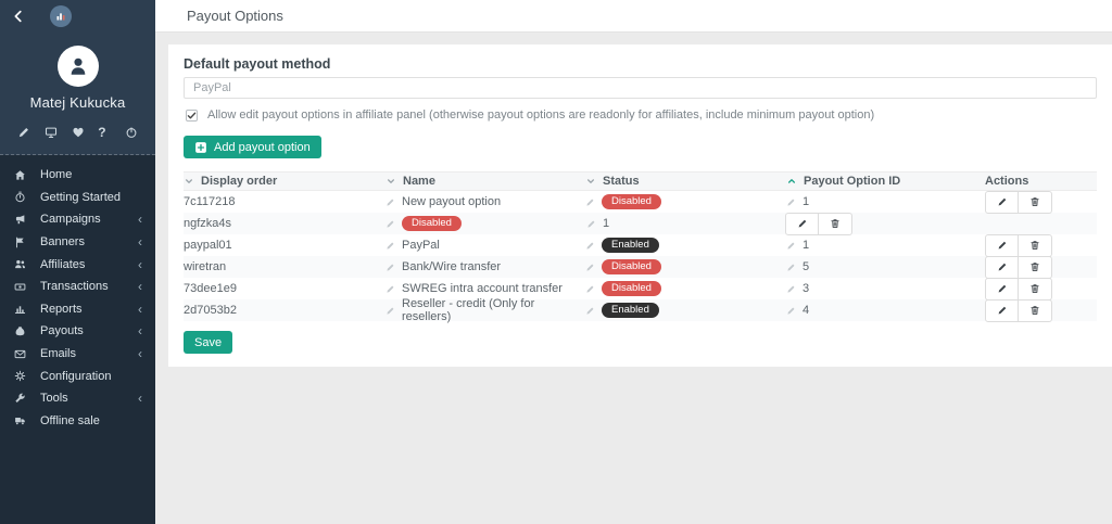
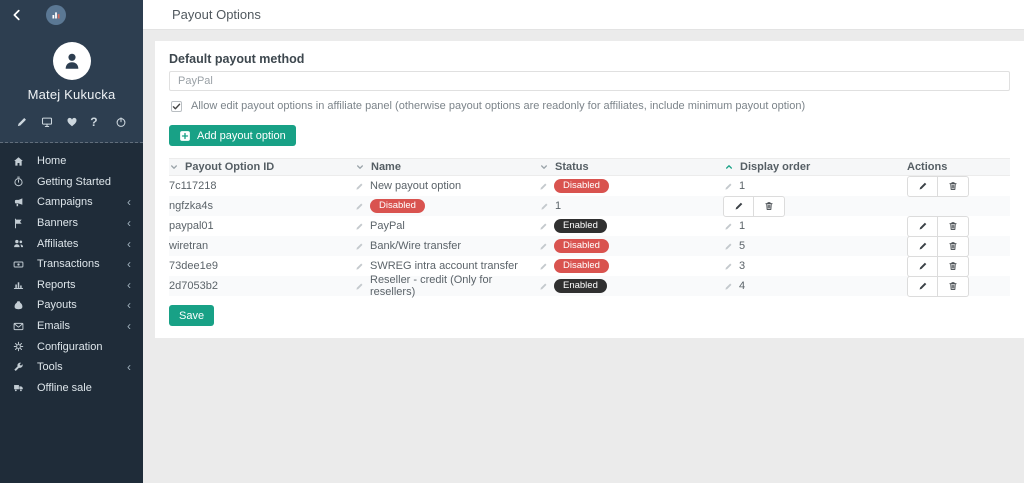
  Matej Kukucka
  ?
  Home
  Getting Started
  Campaigns
  ‹
  Banners
  ‹
  Affiliates
  ‹
  Transactions
  ‹
  Reports
  ‹
  Payouts
  ‹
  Emails
  ‹
  Configuration
  Tools
  ‹
  Offline sale
  Payout Options
  Default payout method
  PayPal
  Allow edit payout options in affiliate panel (otherwise payout options are readonly for affiliates, include minimum payout option)
  Add payout option
- Display order
+ Payout Option ID
  Name
  Status
- Payout Option ID
+ Display order
  Actions
  7c117218
  New payout option
  Disabled
  1
  ngfzka4s
  Disabled
  1
  paypal01
  PayPal
  Enabled
  1
  wiretran
  Bank/Wire transfer
  Disabled
  5
  73dee1e9
  SWREG intra account transfer
  Disabled
  3
  2d7053b2
  Reseller - credit (Only for resellers)
  Enabled
  4
  Save
